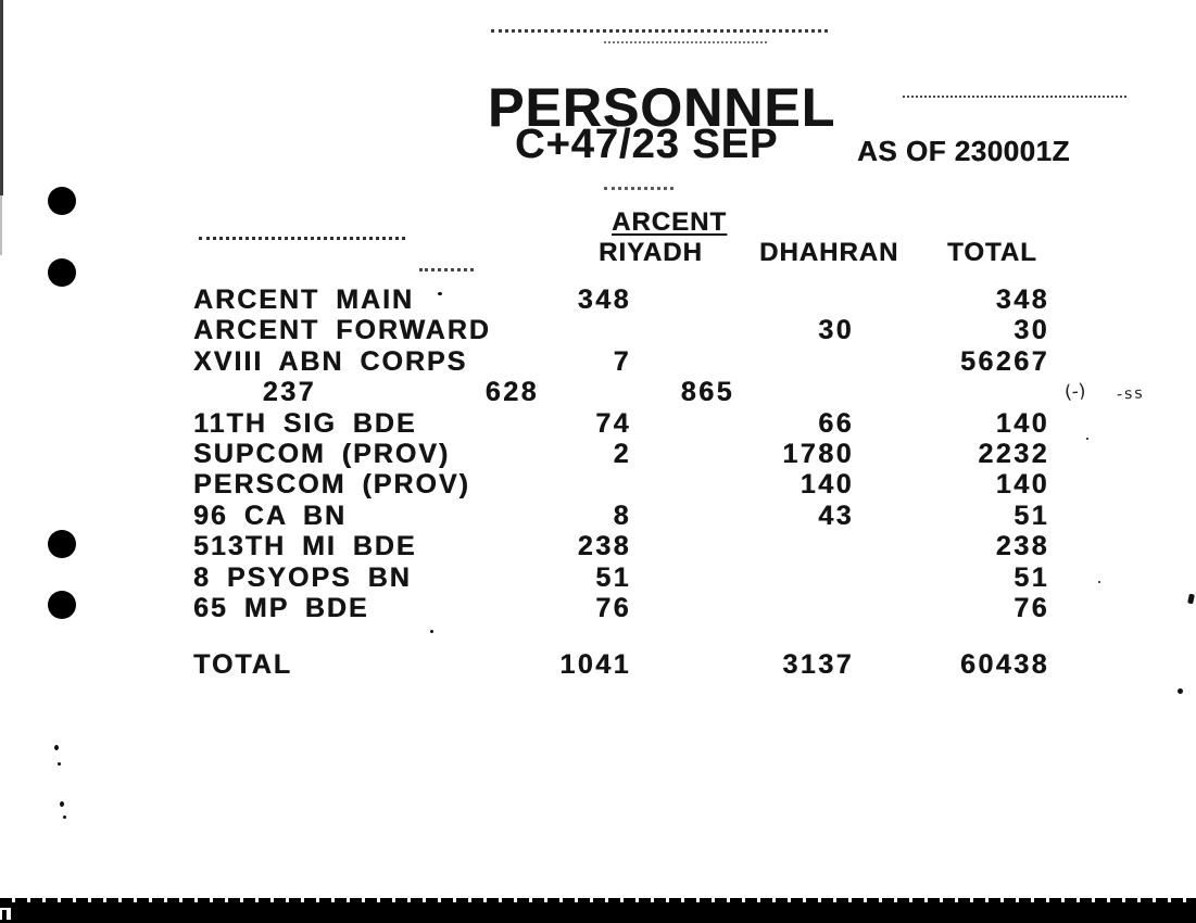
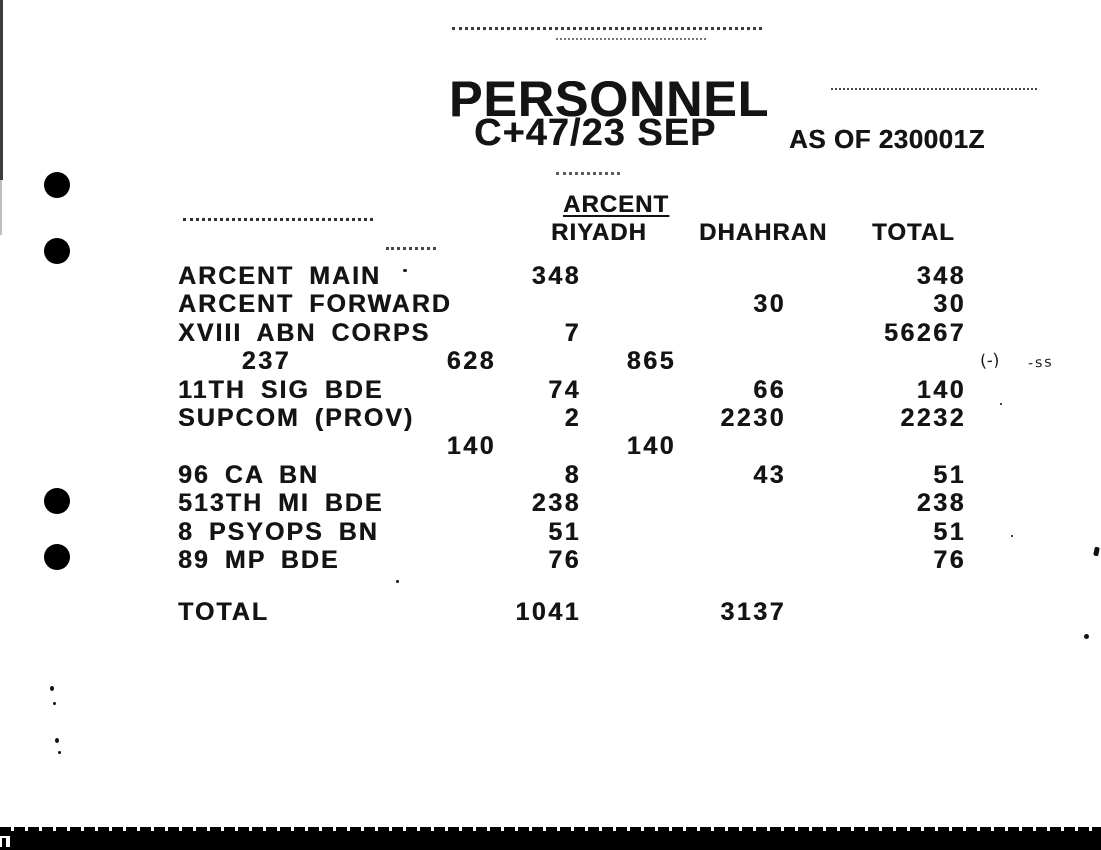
  PERSONNEL
  C+47/23 SEP
  AS OF 230001Z
  ARCENT
  RIYADH
  DHAHRAN
  TOTAL
  ARCENT MAIN
  348
  348
  ARCENT FORWARD
  30
  30
  XVIII ABN CORPS
  7
  56267
  237
  628
  865
  11TH SIG BDE
  74
  66
  140
  SUPCOM (PROV)
  2
- 1780
+ 2230
  2232
- PERSCOM (PROV)
  140
  140
  96 CA BN
  8
  43
  51
  513TH MI BDE
  238
  238
  8 PSYOPS BN
  51
  51
- 65 MP BDE
+ 89 MP BDE
  76
  76
  TOTAL
  1041
  3137
- 60438
